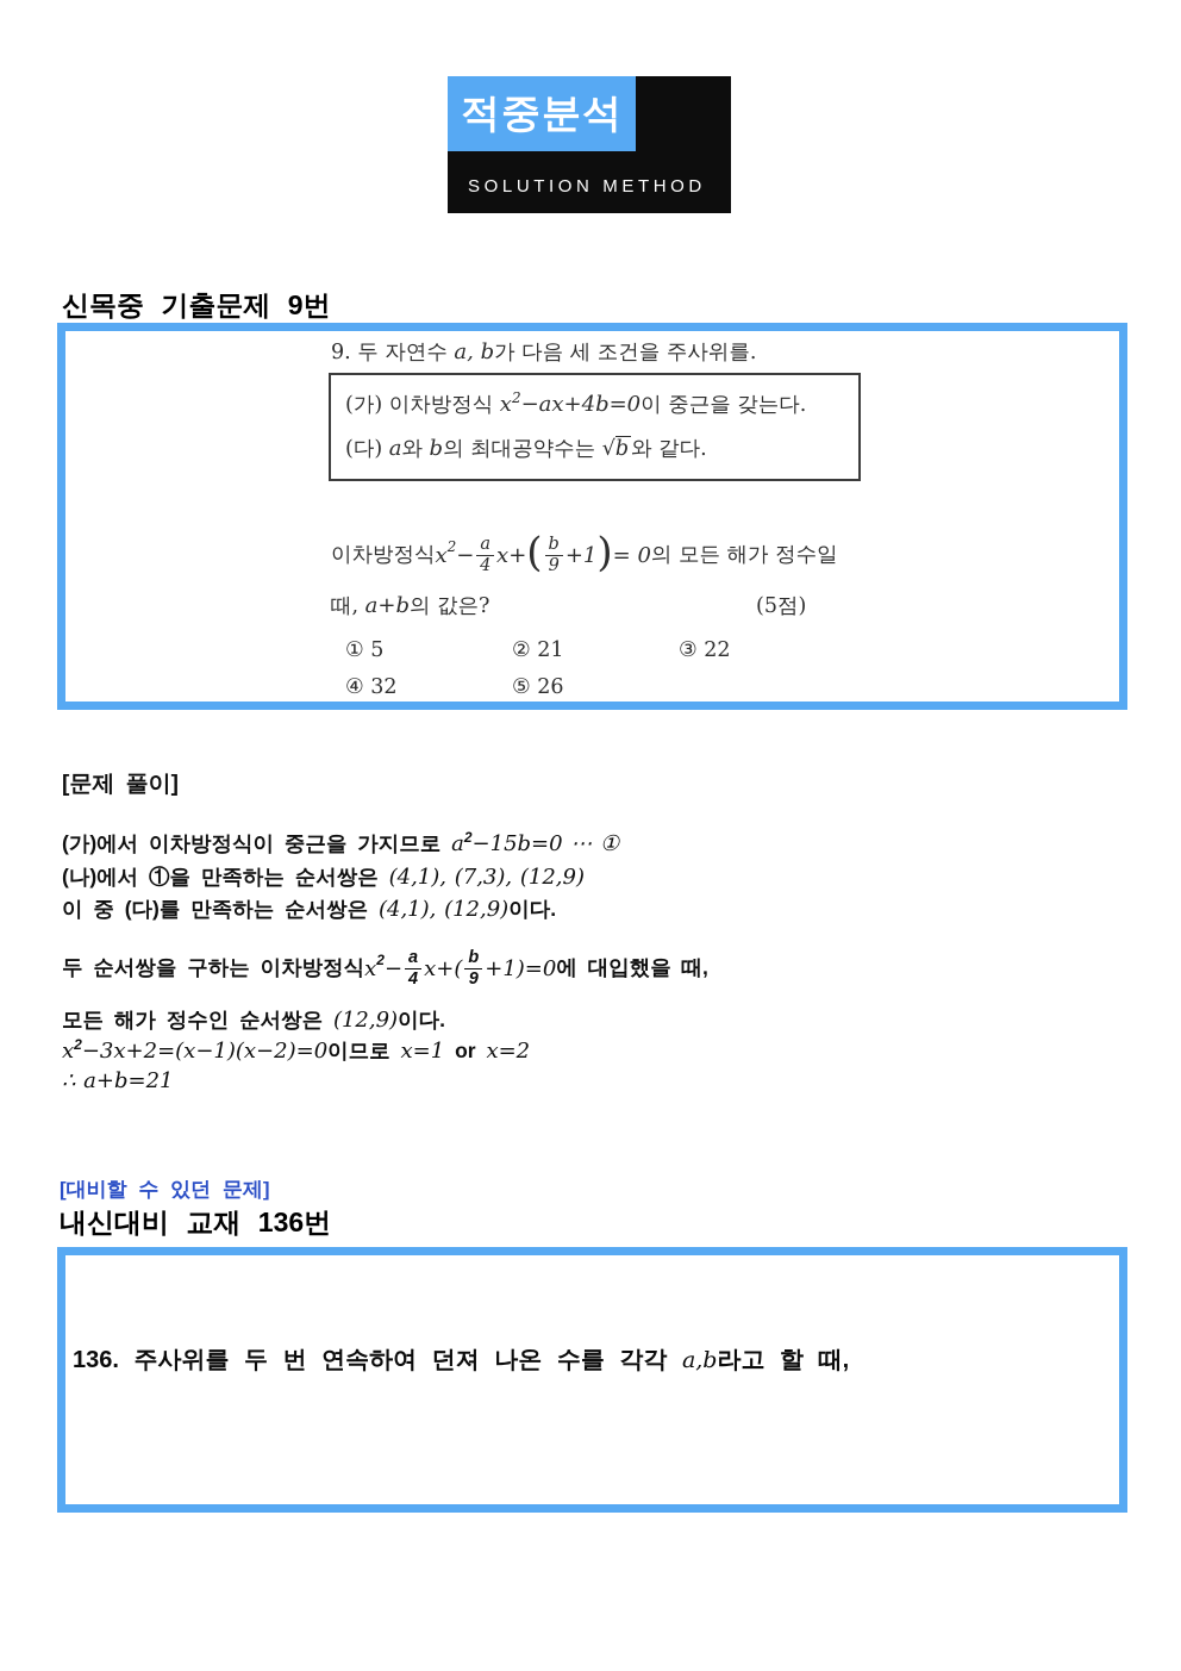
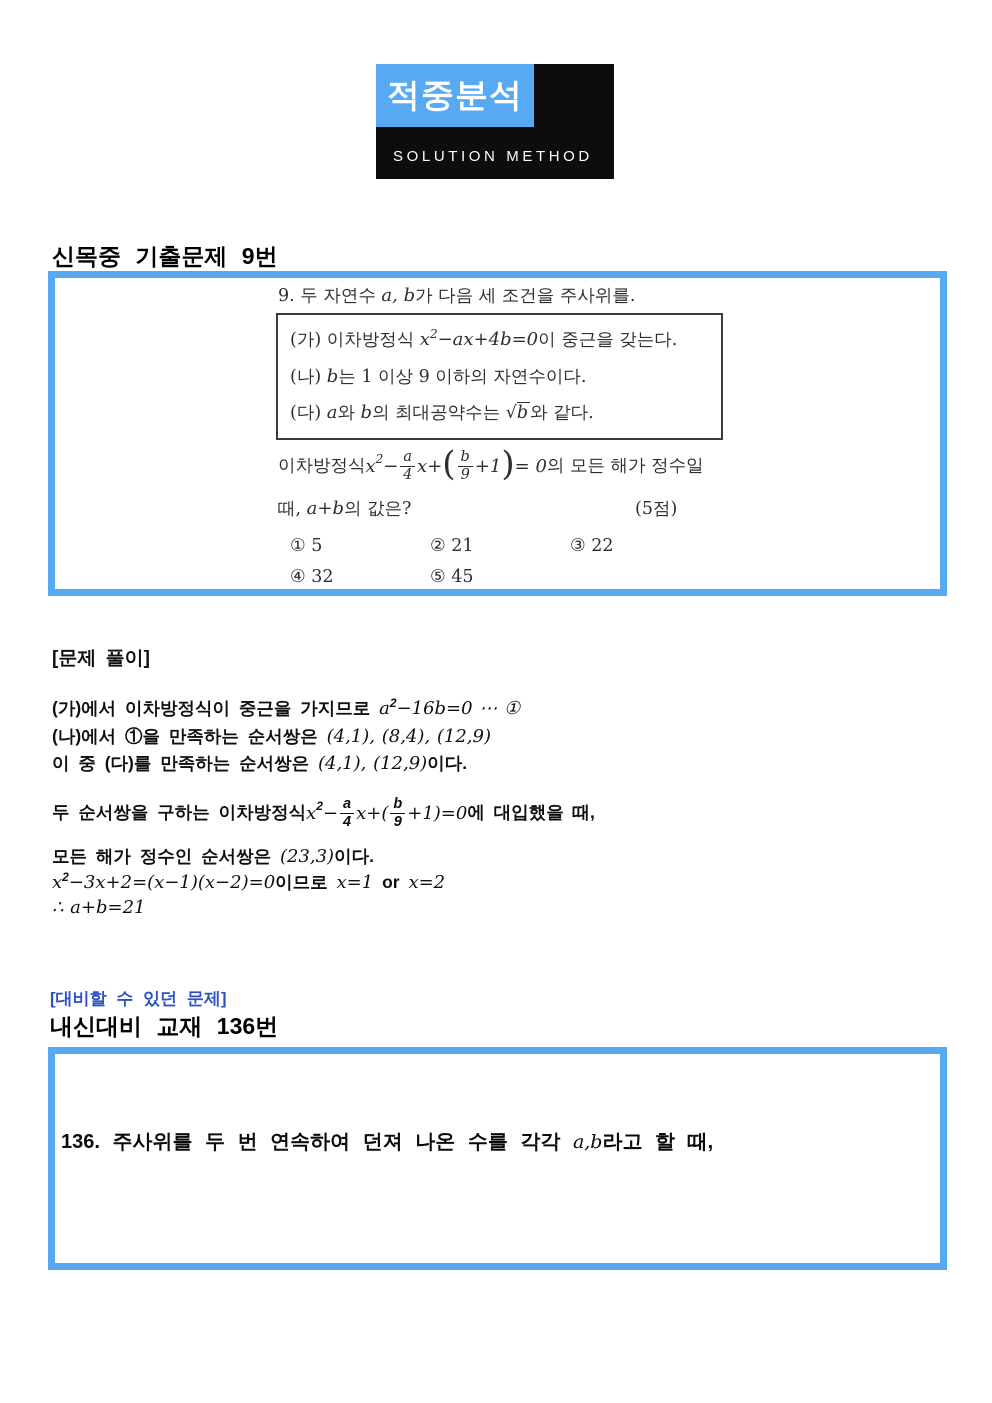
  적중분석
  SOLUTION METHOD
  신목중 기출문제 9번
  9. 두 자연수 a, b가 다음 세 조건을 주사위를.
  (가) 이차방정식 x2−ax+4b=0이 중근을 갖는다.
+ (나) b는 1 이상 9 이하의 자연수이다.
  (다) a와 b의 최대공약수는 √b와 같다.
  이차방정식
  x
  2
  −
  a
  4
  x+
  (
  b
  9
  +1
  )
  = 0
  의 모든 해가 정수일
  때, a+b의 값은?
  (5점)
  ① 5
  ② 21
  ③ 22
  ④ 32
- ⑤ 26
+ ⑤ 45
  [문제 풀이]
- (가)에서 이차방정식이 중근을 가지므로 a2−15b=0 ⋯ ①
+ (가)에서 이차방정식이 중근을 가지므로 a2−16b=0 ⋯ ①
- (나)에서 ①을 만족하는 순서쌍은 (4,1), (7,3), (12,9)
+ (나)에서 ①을 만족하는 순서쌍은 (4,1), (8,4), (12,9)
  이 중 (다)를 만족하는 순서쌍은 (4,1), (12,9)이다.
  두 순서쌍을 구하는 이차방정식
  x
  2
  −
  a
  4
  x+(
  b
  9
  +1)=0
  에 대입했을 때,
- 모든 해가 정수인 순서쌍은 (12,9)이다.
+ 모든 해가 정수인 순서쌍은 (23,3)이다.
  x2−3x+2=(x−1)(x−2)=0이므로 x=1 or x=2
  ∴ a+b=21
  [대비할 수 있던 문제]
  내신대비 교재 136번
  136. 주사위를 두 번 연속하여 던져 나온 수를 각각 a,b라고 할 때,
